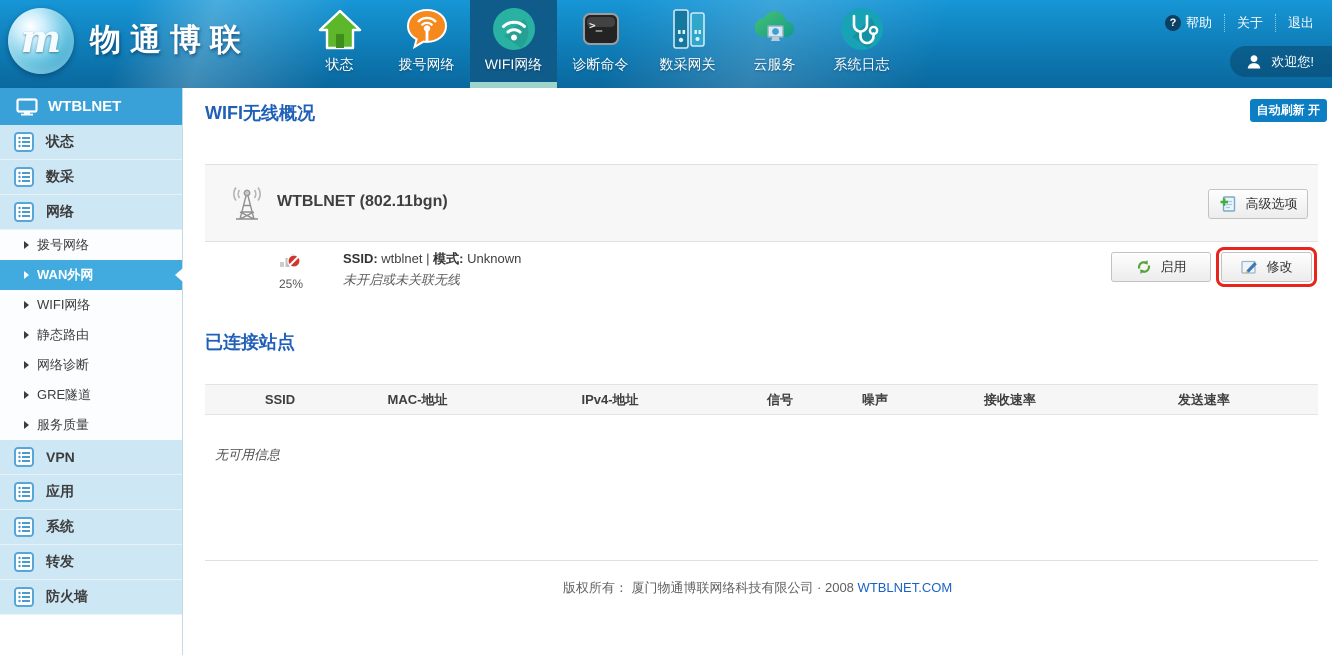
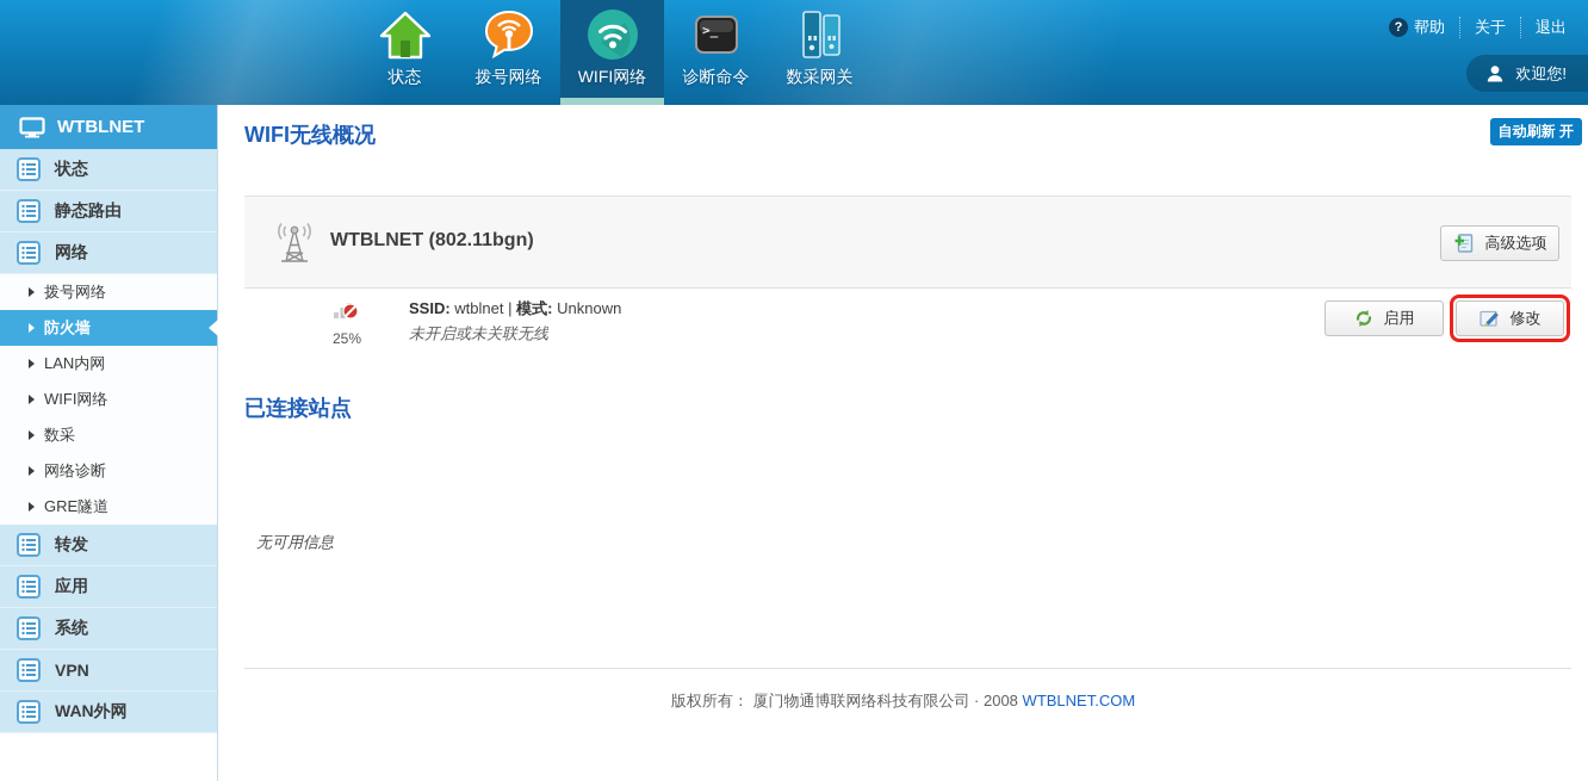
- m
- 物通博联
  状态
  拨号网络
  WIFI网络
  >_
  诊断命令
  数采网关
- 云服务
- 系统日志
  ?
  帮助
  关于
  退出
  欢迎您!
  WTBLNET
  状态
- 数采
+ 静态路由
  网络
  拨号网络
- WAN外网
+ 防火墙
+ LAN内网
  WIFI网络
- 静态路由
+ 数采
  网络诊断
  GRE隧道
- 服务质量
- VPN
+ 转发
  应用
  系统
- 转发
+ VPN
- 防火墙
+ WAN外网
  WIFI无线概况
  自动刷新 开
  WTBLNET (802.11bgn)
  高级选项
  25%
  SSID: wtblnet | 模式: Unknown
  未开启或未关联无线
  启用
  修改
  已连接站点
- SSID
- MAC-地址
- IPv4-地址
- 信号
- 噪声
- 接收速率
- 发送速率
  无可用信息
  版权所有： 厦门物通博联网络科技有限公司 · 2008 WTBLNET.COM
